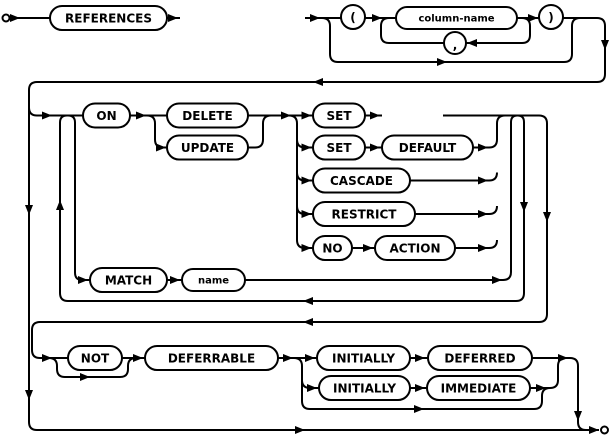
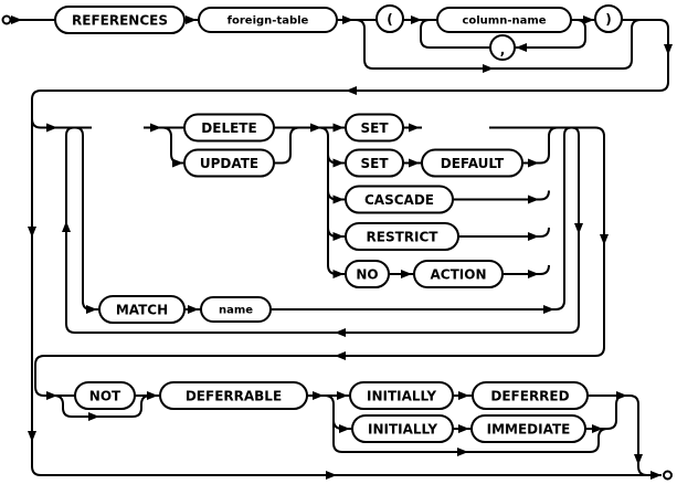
  REFERENCES
+ foreign-table
  (
  column-name
  ,
  )
- ON
  DELETE
  UPDATE
  SET
  SET
  DEFAULT
  CASCADE
  RESTRICT
  NO
  ACTION
  MATCH
  name
  NOT
  DEFERRABLE
  INITIALLY
  DEFERRED
  INITIALLY
  IMMEDIATE
